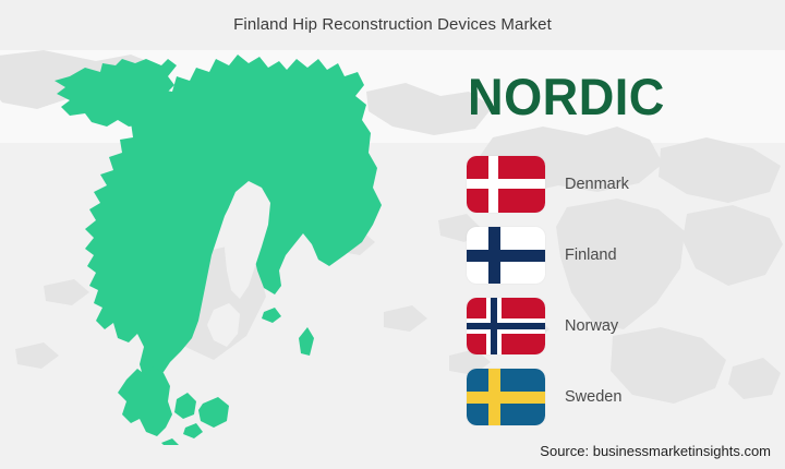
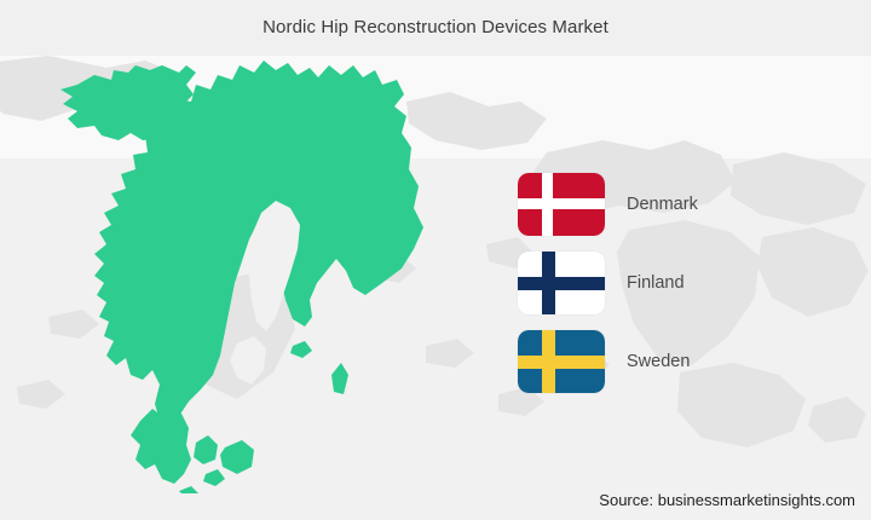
- Finland Hip Reconstruction Devices Market
+ Nordic Hip Reconstruction Devices Market
- NORDIC
  Denmark
  Finland
- Norway
  Sweden
  Source: businessmarketinsights.com
